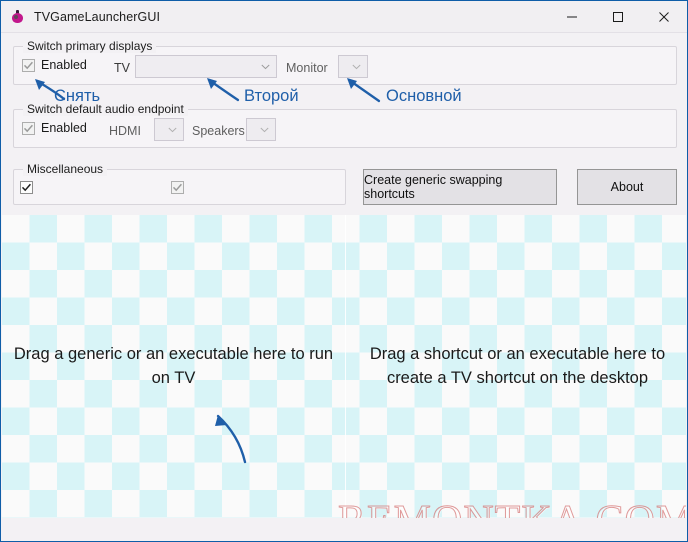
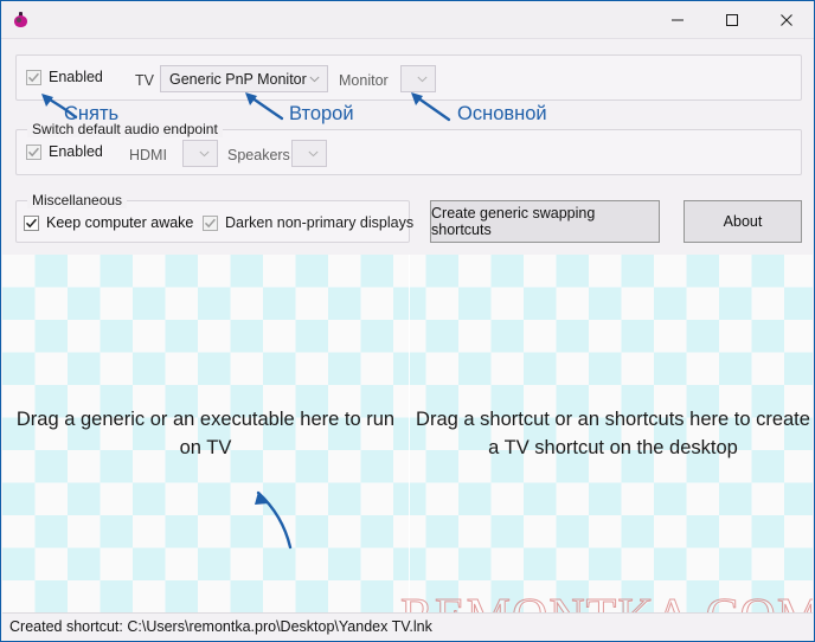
- TVGameLauncherGUI
- Switch primary displays
  Enabled
  TV
+ Generic PnP Monitor
  Monitor
  Switch default audio endpoint
  Enabled
  HDMI
  Speakers
  Miscellaneous
+ Keep computer awake
+ Darken non-primary displays
  Create generic swapping shortcuts
  About
  Drag a generic or an executable here to run on TV
- Drag a shortcut or an executable here to create a TV shortcut on the desktop
+ Drag a shortcut or an shortcuts here to create a TV shortcut on the desktop
+ Created shortcut: C:\Users\remontka.pro\Desktop\Yandex TV.lnk
  нять
  Второй
  Основной
